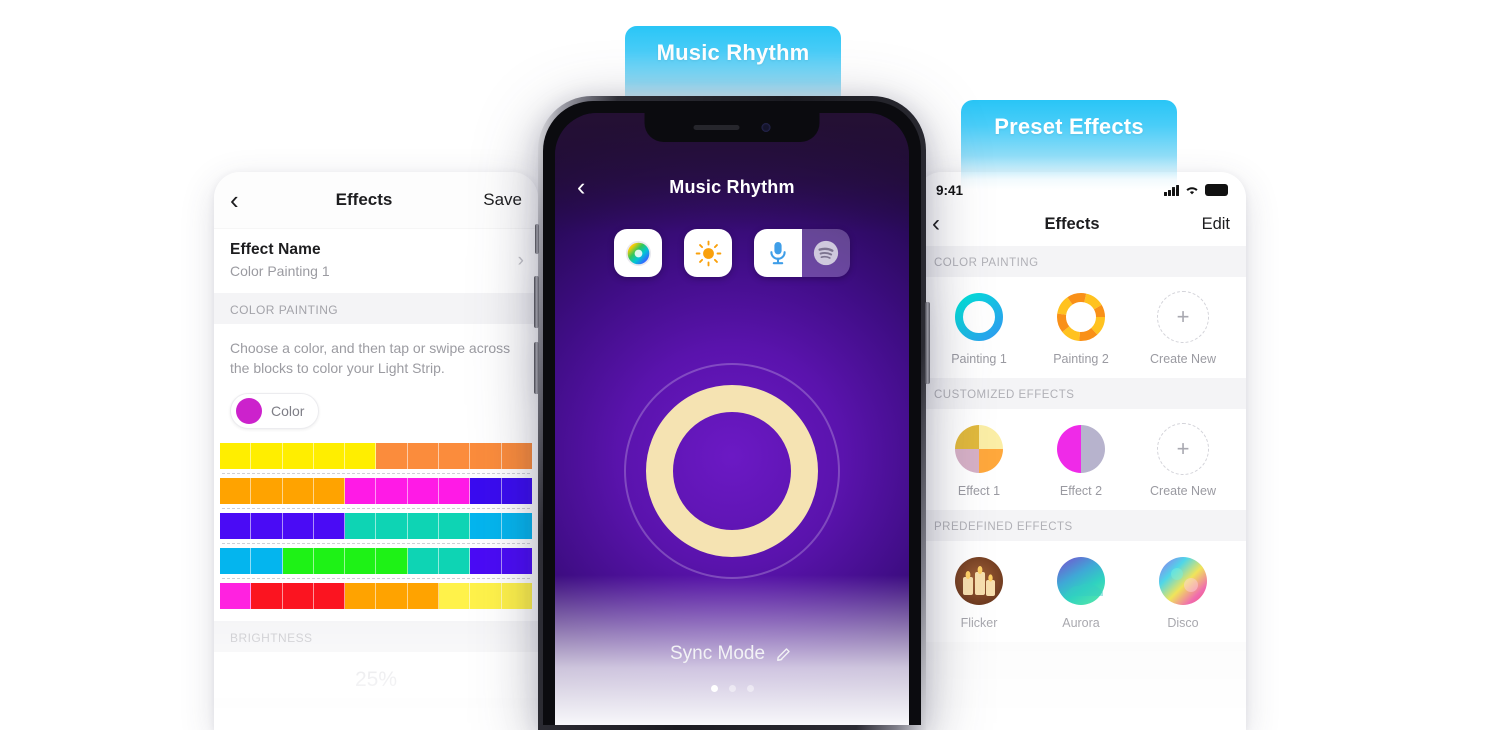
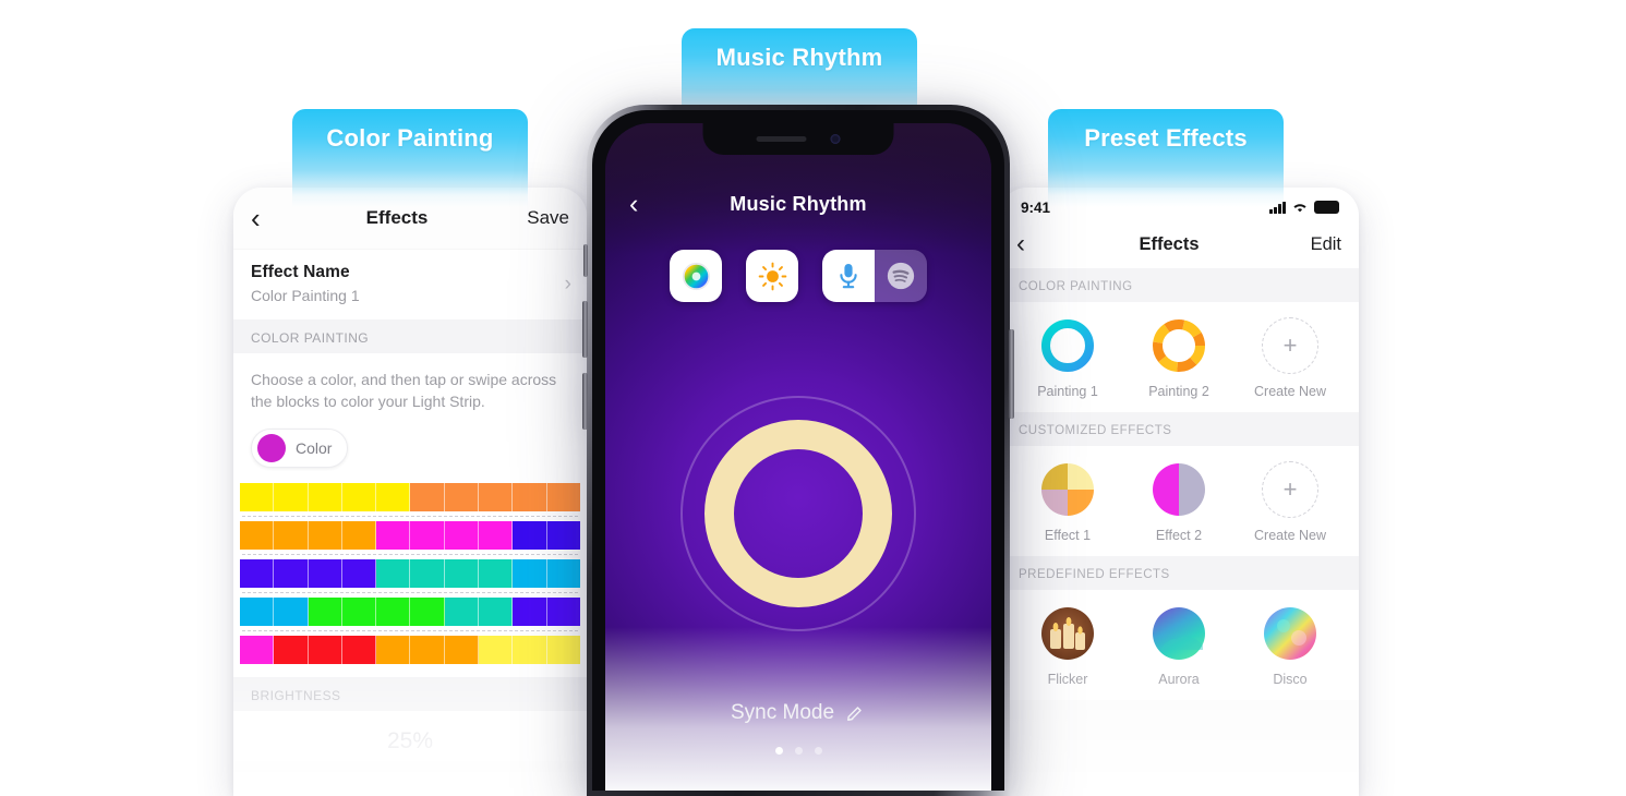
+ Color Painting
  Music Rhythm
  Preset Effects
  ‹
  Music Rhythm
  Sync Mode
